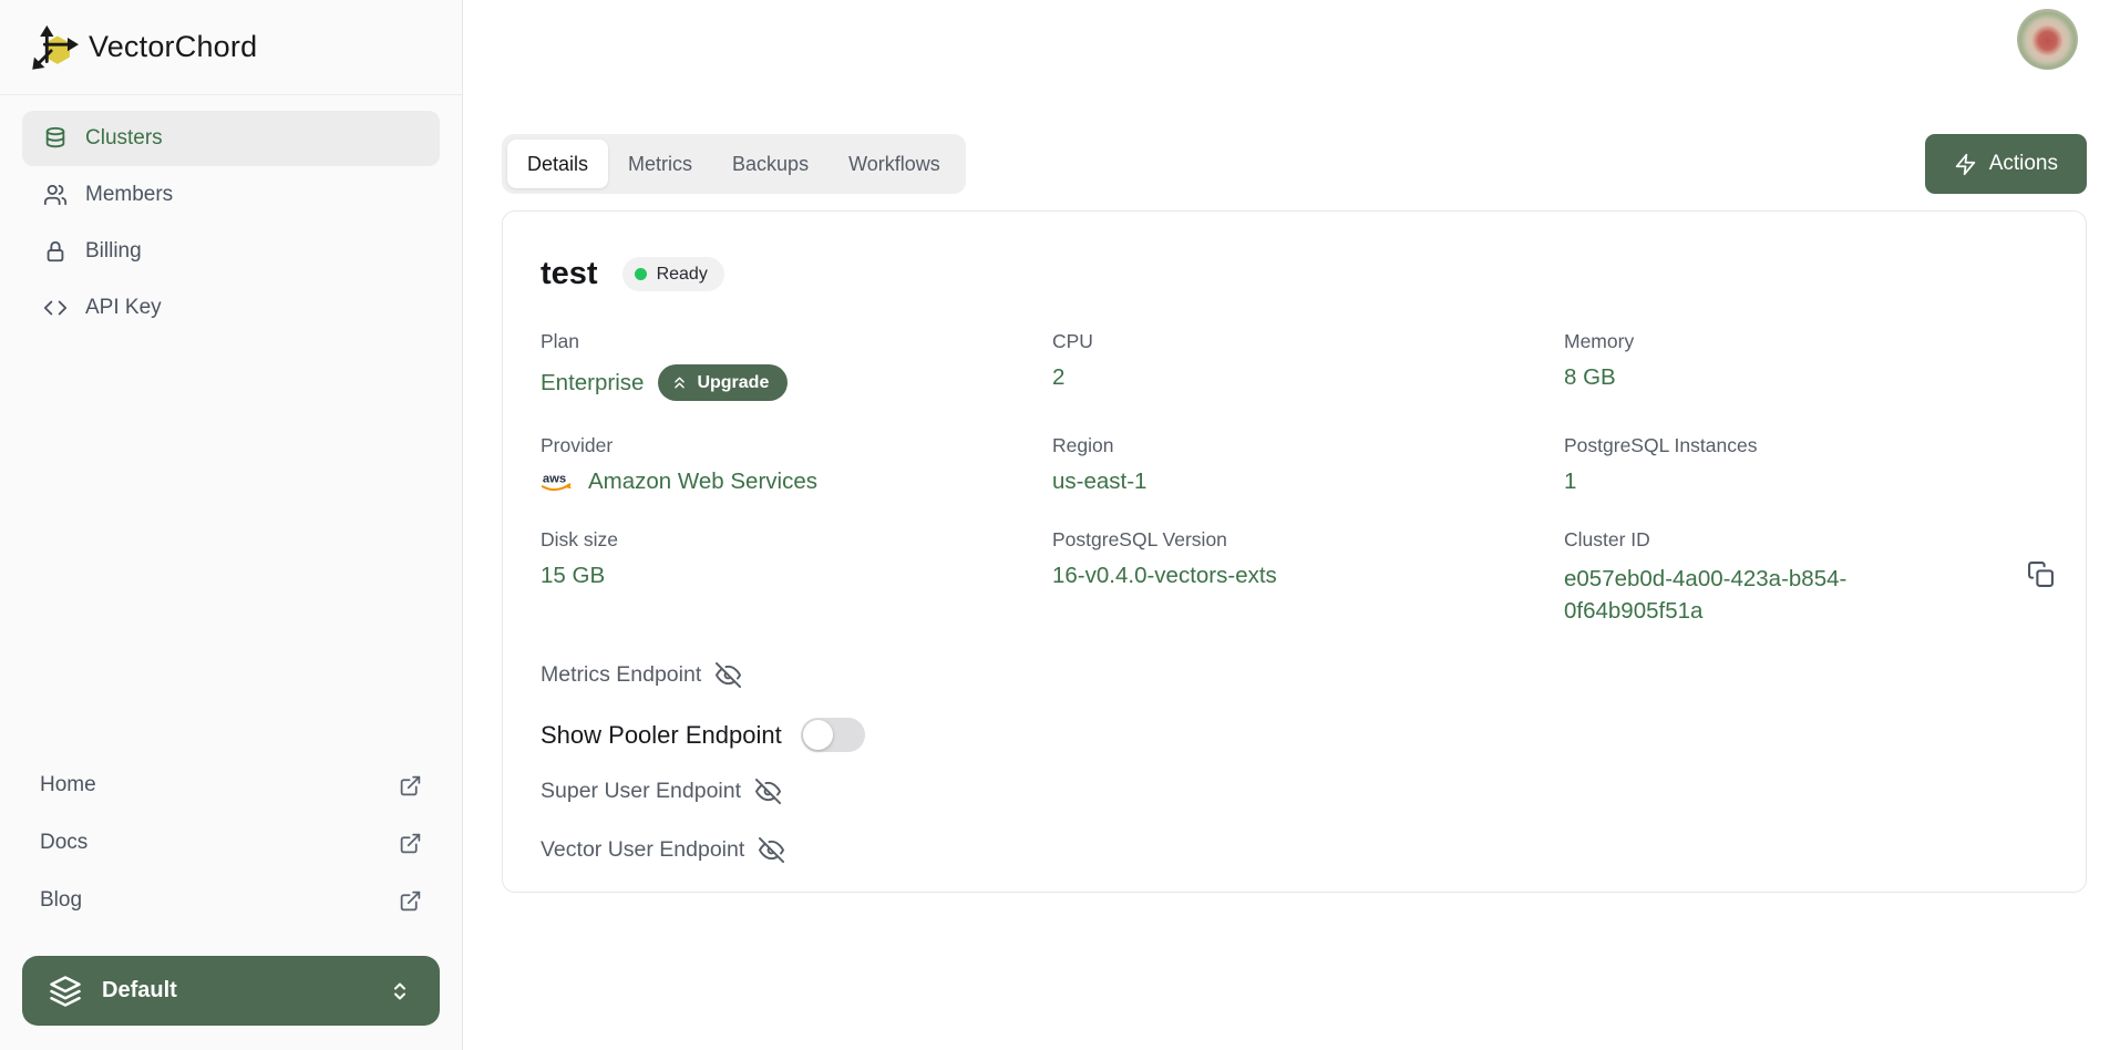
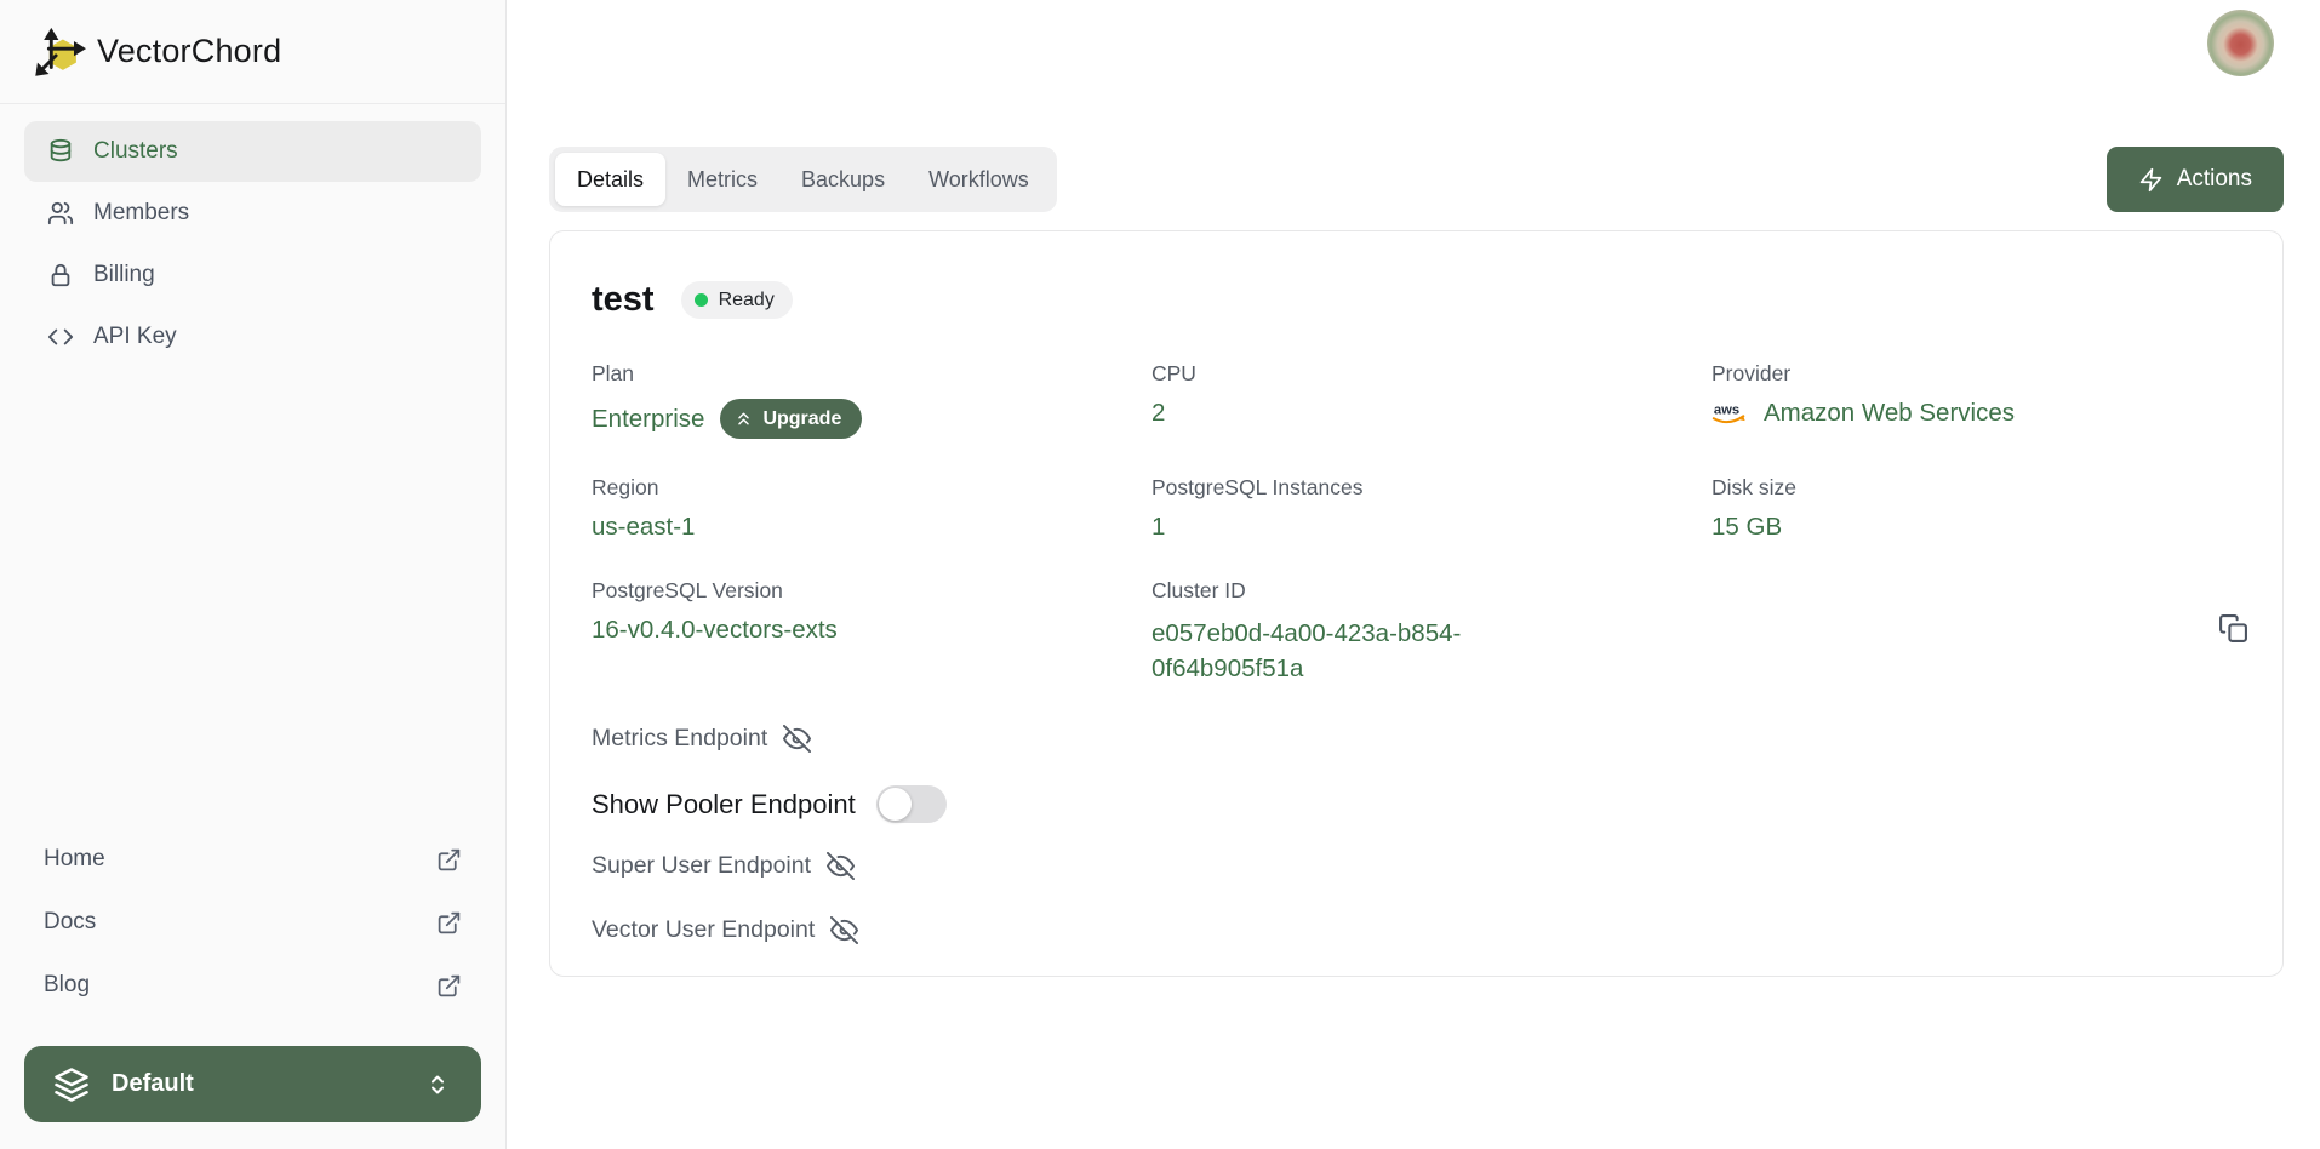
  VectorChord
  Clusters
  Members
  Billing
  API Key
  Home
  Docs
  Blog
  Default
  Details
  Metrics
  Backups
  Workflows
  Actions
  test
  Ready
  Plan
  Enterprise
  Upgrade
  CPU
  2
- Memory
- 8 GB
  Provider
  aws
  Amazon Web Services
  Region
  us-east-1
  PostgreSQL Instances
  1
  Disk size
  15 GB
  PostgreSQL Version
  16-v0.4.0-vectors-exts
  Cluster ID
  e057eb0d-4a00-423a-b854-0f64b905f51a
  Metrics Endpoint
  Show Pooler Endpoint
  Super User Endpoint
  Vector User Endpoint
